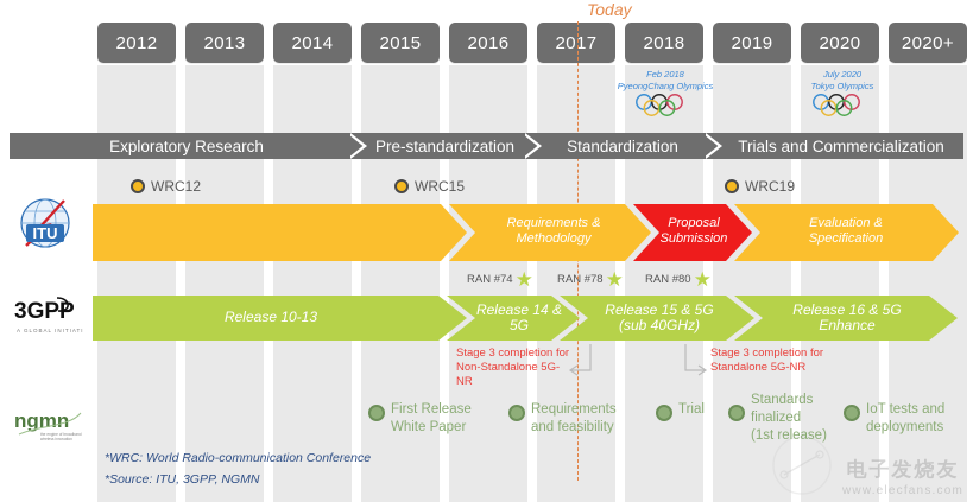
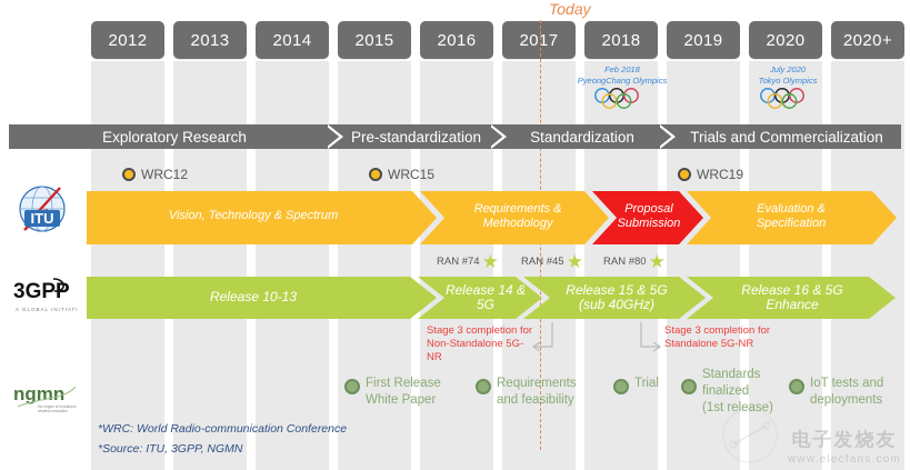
  2012
  2013
  2014
  2015
  2016
  2017
  2018
  2019
  2020
  2020+
  Today
  Feb 2018
  PyeongChang Olympics
  July 2020
  Tokyo Olympics
  Exploratory Research
  Pre-standardization
  Standardization
  Trials and Commercialization
  ITU
  WRC12
  WRC15
  WRC19
+ Vision, Technology & Spectrum
  Requirements &
  Methodology
  Proposal
  Submission
  Evaluation &
  Specification
  3GPP
  RAN #74
  ★
- RAN #78
+ RAN #45
  ★
  RAN #80
  ★
  Release 10-13
  Release 14 & 5G
  Release 15 & 5G
  (sub 40GHz)
  Release 16 & 5G
  Enhance
  Stage 3 completion for
  Non-Standalone 5G-NR
  Stage 3 completion for
  Standalone 5G-NR
  ngmn
  First Release
  White Paper
  Requirements
  and feasibility
  Trial
  Standards
  finalized
  (1st release)
  IoT tests and
  deployments
  *WRC: World Radio-communication Conference
  *Source: ITU, 3GPP, NGMN
  电子发烧友
  www.elecfans.com
